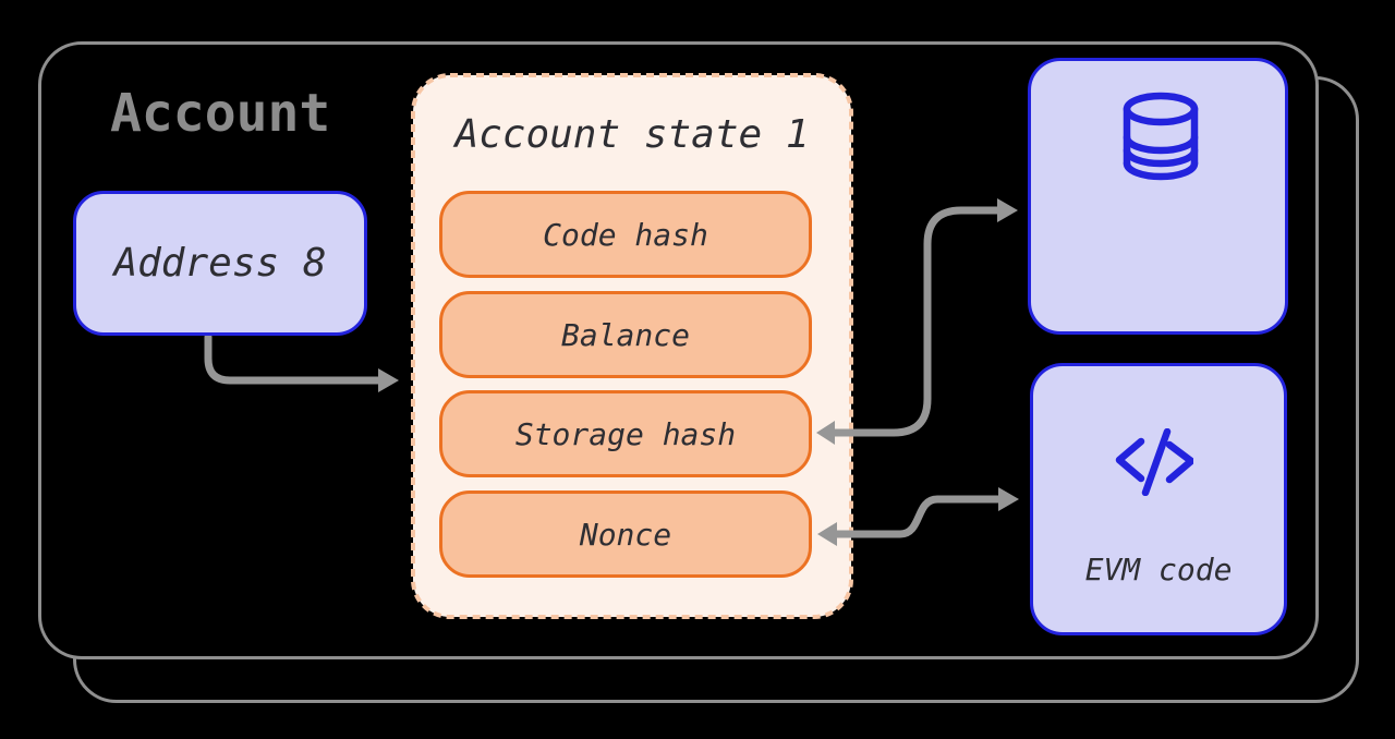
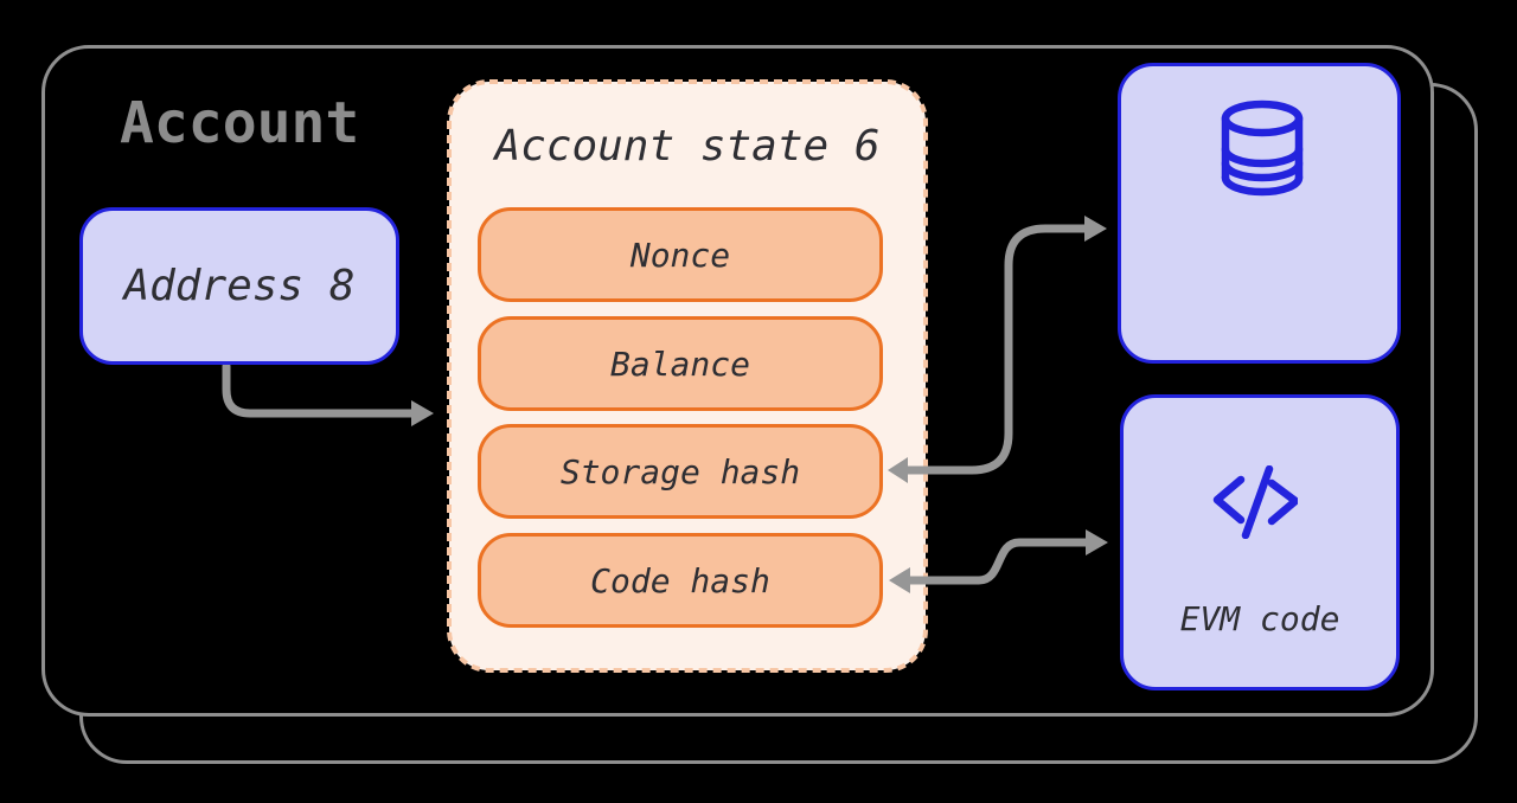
  Account
  Address 8
- Account state 1
+ Account state 6
- Code hash
+ Nonce
  Balance
  Storage hash
- Nonce
+ Code hash
  EVM code
